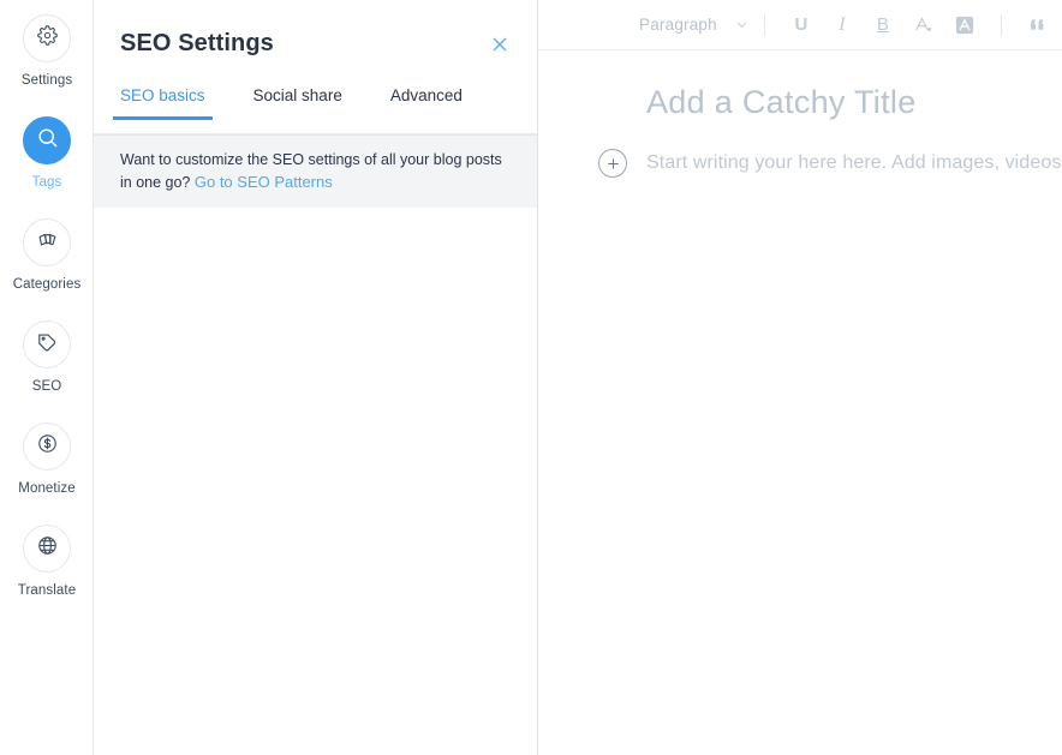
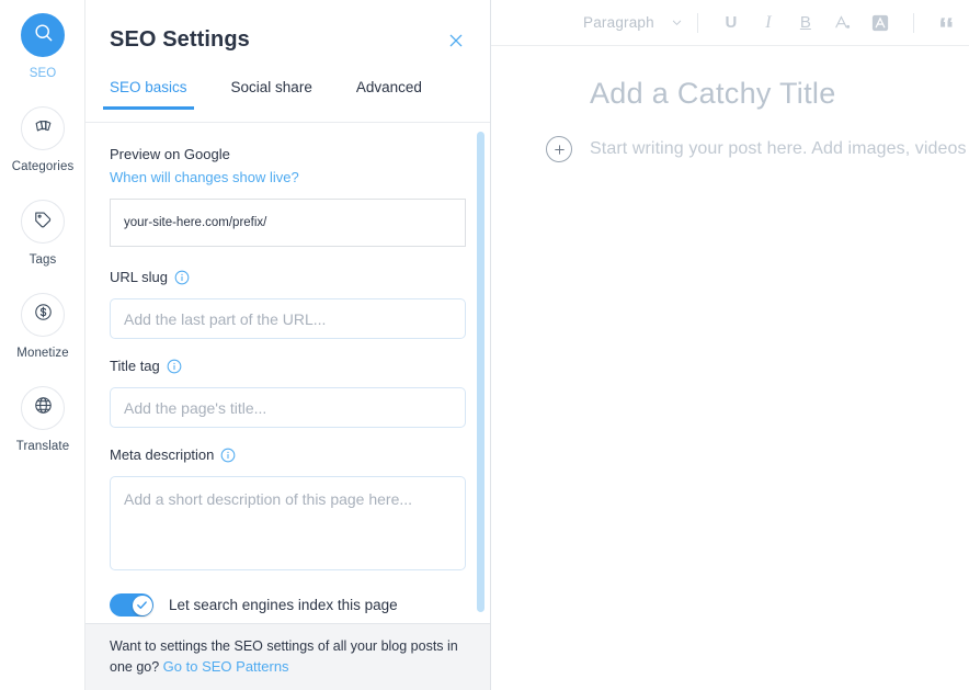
- Settings
- Tags
+ SEO
  Categories
- SEO
+ Tags
  Monetize
  Translate
  SEO Settings
  SEO basics
  Social share
  Advanced
+ Preview on Google
+ When will changes show live?
+ your-site-here.com/prefix/
+ URL slug
+ Add the last part of the URL...
+ Title tag
+ Add the page's title...
+ Meta description
+ Add a short description of this page here...
+ Let search engines index this page
- Want to customize the SEO settings of all your blog posts in one go? Go to SEO Patterns
+ Want to settings the SEO settings of all your blog posts in one go? Go to SEO Patterns
  Paragraph
  U
  I
  B
  Add a Catchy Title
- Start writing your here here. Add images, videos
+ Start writing your post here. Add images, videos
